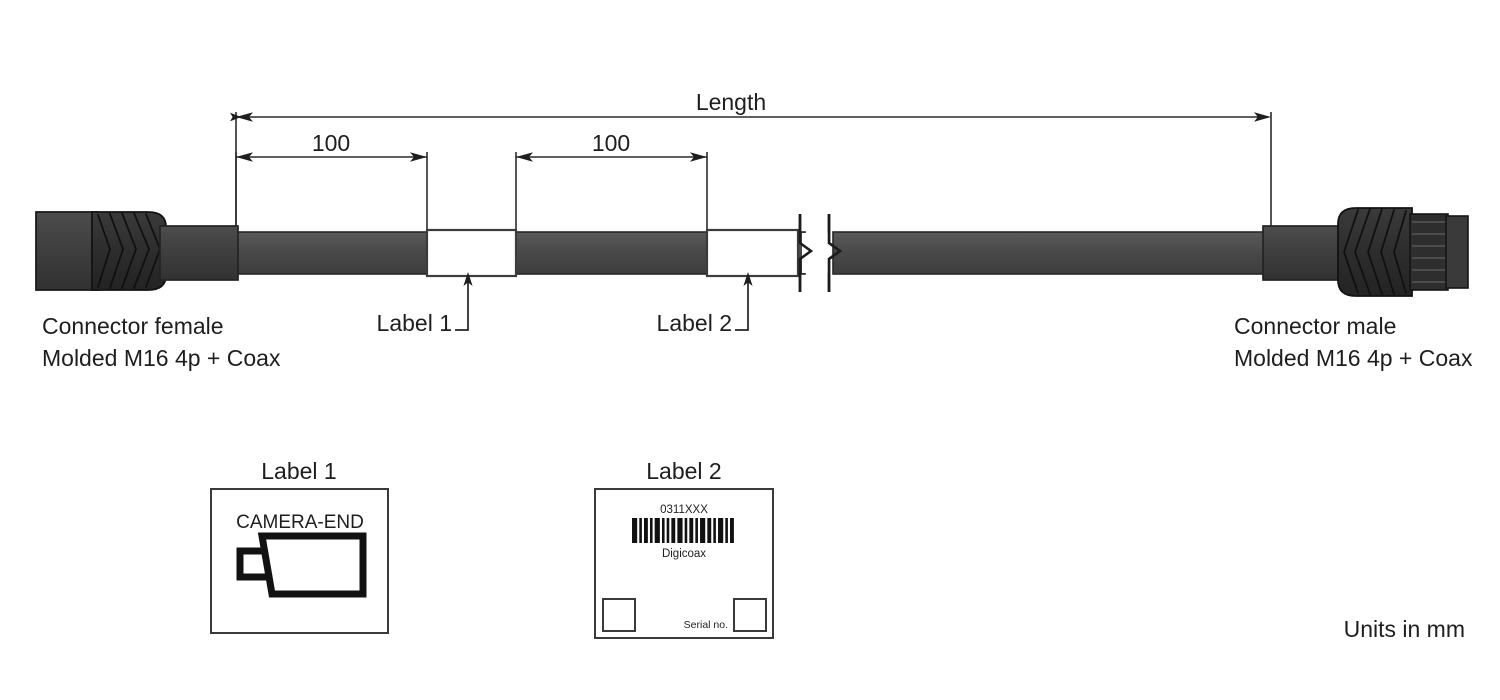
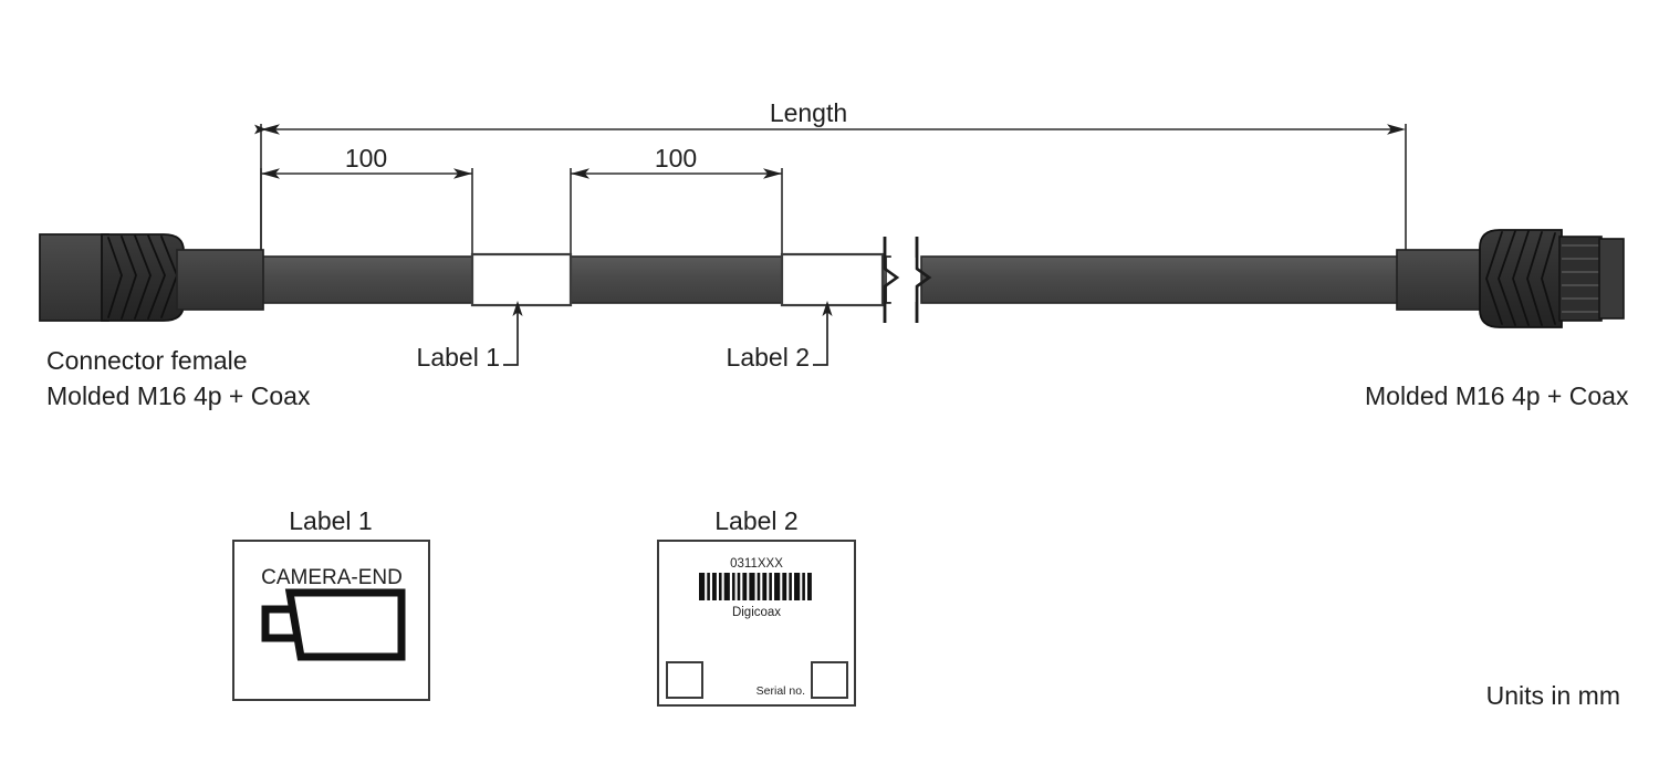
  Length
  100
  100
  Label 1
  Label 2
  Connector female
  Molded M16 4p + Coax
- Connector male
  Molded M16 4p + Coax
  Label 1
  CAMERA-END
  Label 2
  0311XXX
  Digicoax
  Serial no.
  Units in mm
